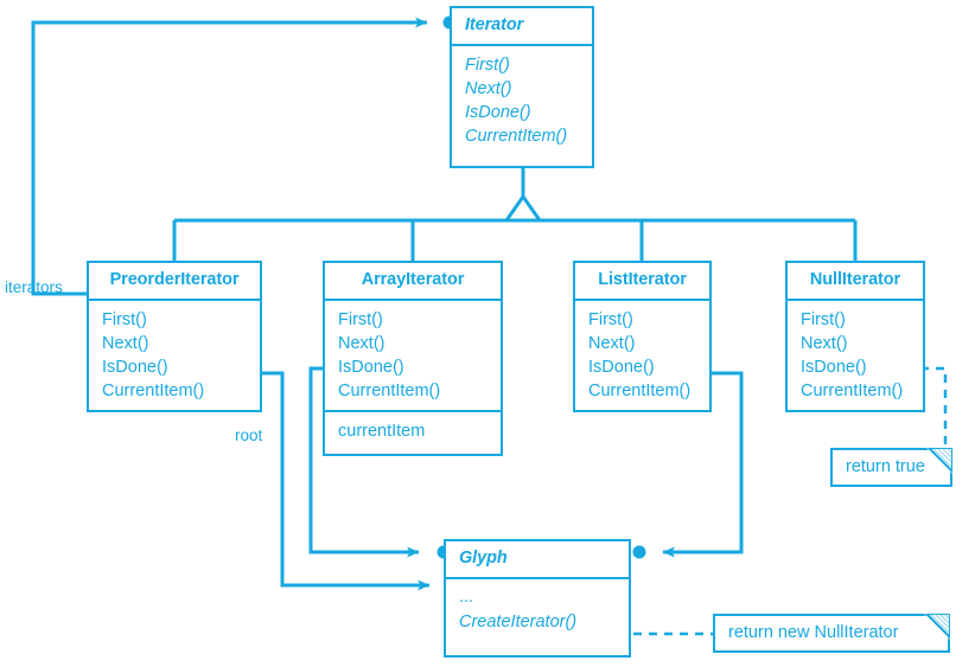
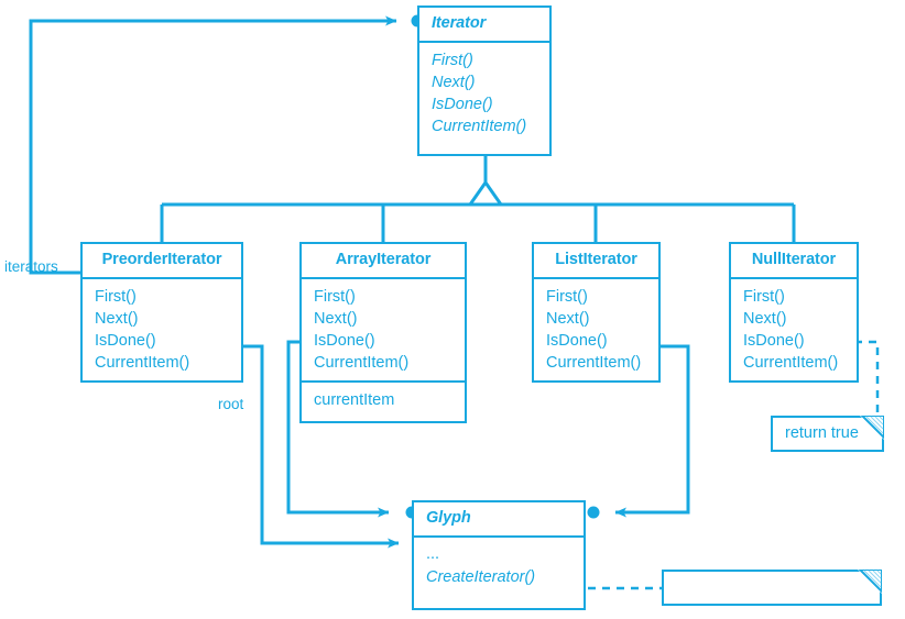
  Iterator
  First()
  Next()
  IsDone()
  CurrentItem()
  PreorderIterator
  First()
  Next()
  IsDone()
  CurrentItem()
  ArrayIterator
  First()
  Next()
  IsDone()
  CurrentItem()
  currentItem
  ListIterator
  First()
  Next()
  IsDone()
  CurrentItem()
  NullIterator
  First()
  Next()
  IsDone()
  CurrentItem()
  Glyph
  ...
  CreateIterator()
  return true
- return new NullIterator
  iterators
  root
